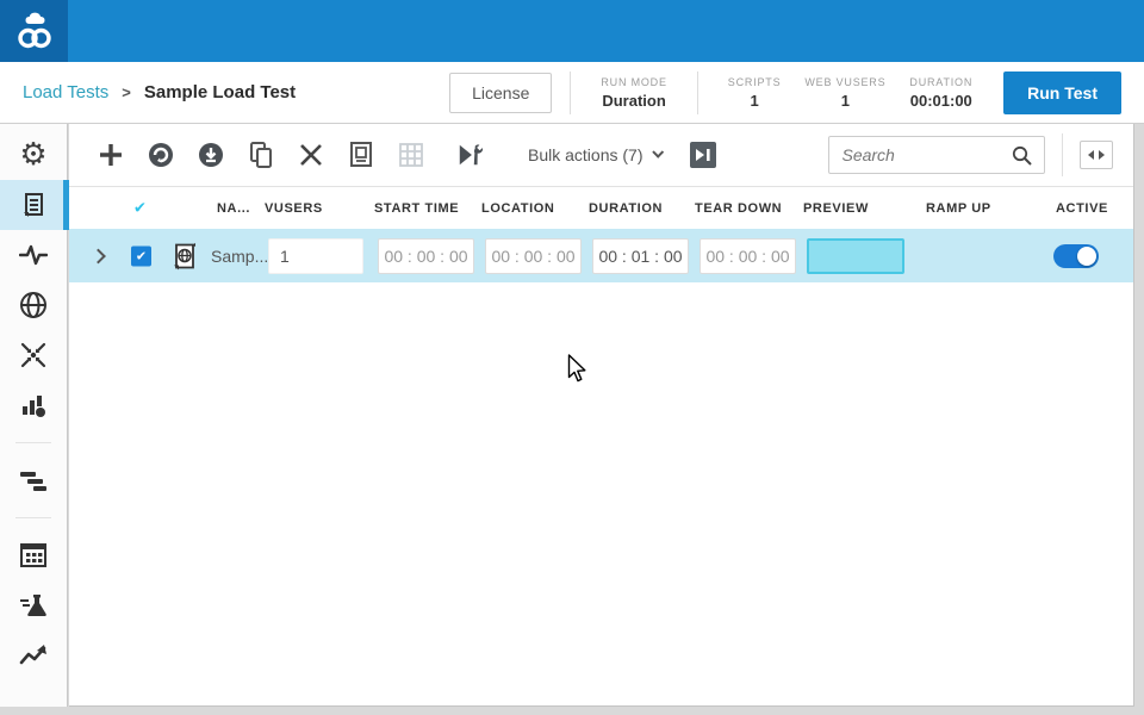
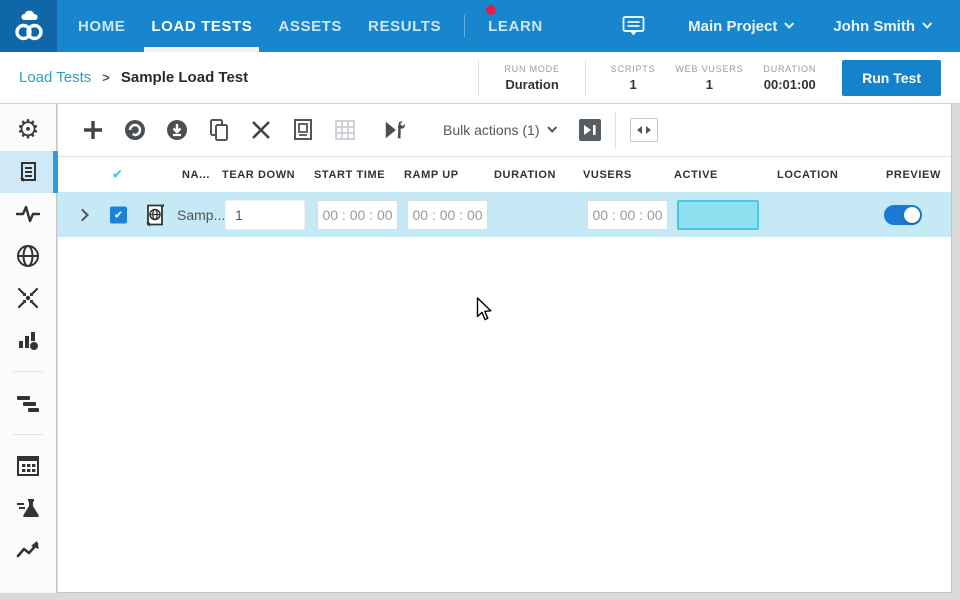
+ HOME
+ LOAD TESTS
+ ASSETS
+ RESULTS
+ LEARN
+ Main Project
+ John Smith
  Load Tests
  >
  Sample Load Test
- License
  RUN MODE
  Duration
  SCRIPTS
  1
  WEB VUSERS
  1
  DURATION
  00:01:00
  Run Test
  ⚙
- Bulk actions (7)
+ Bulk actions (1)
- Search
  ✔
  NA...
- VUSERS
+ TEAR DOWN
  START TIME
- LOCATION
+ RAMP UP
  DURATION
- TEAR DOWN
+ VUSERS
- PREVIEW
+ ACTIVE
- RAMP UP
+ LOCATION
- ACTIVE
+ PREVIEW
  ✔
  Samp...
  1
  00 : 00 : 00
  00 : 00 : 00
- 00 : 01 : 00
  00 : 00 : 00
